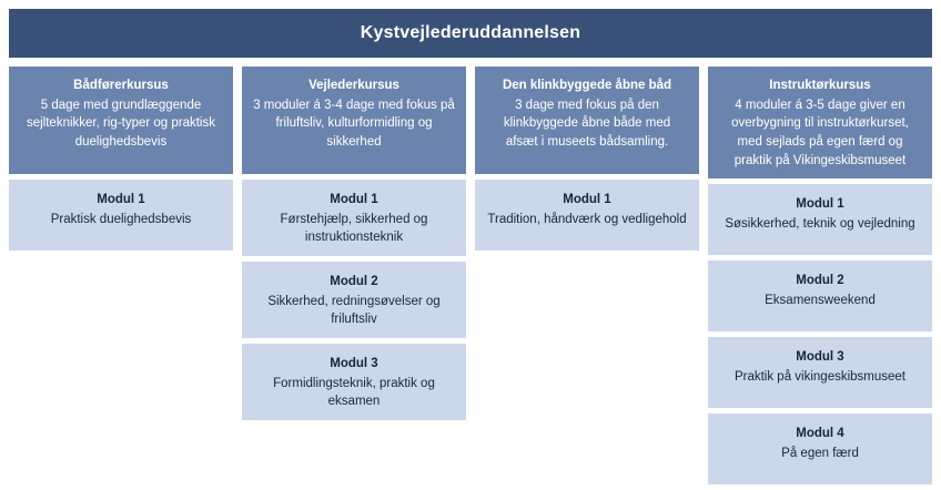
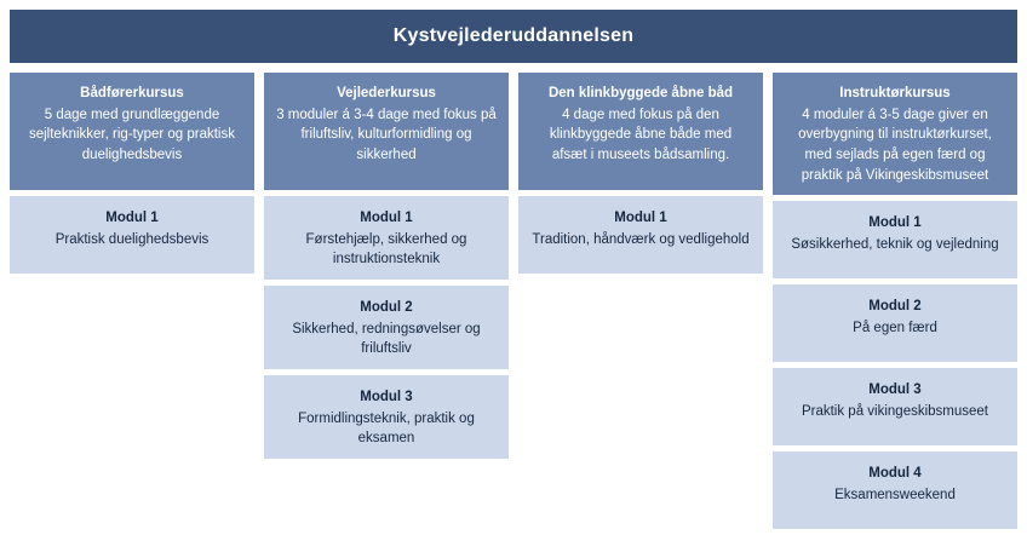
  Kystvejlederuddannelsen
  Bådførerkursus
  5 dage med grundlæggende sejlteknikker, rig-typer og praktisk duelighedsbevis
  Modul 1
  Praktisk duelighedsbevis
  Vejlederkursus
  3 moduler á 3-4 dage med fokus på friluftsliv, kulturformidling og sikkerhed
  Modul 1
  Førstehjælp, sikkerhed og instruktionsteknik
  Modul 2
  Sikkerhed, redningsøvelser og friluftsliv
  Modul 3
  Formidlingsteknik, praktik og eksamen
  Den klinkbyggede åbne båd
- 3 dage med fokus på den klinkbyggede åbne både med afsæt i museets bådsamling.
+ 4 dage med fokus på den klinkbyggede åbne både med afsæt i museets bådsamling.
  Modul 1
  Tradition, håndværk og vedligehold
  Instruktørkursus
  4 moduler á 3-5 dage giver en overbygning til instruktørkurset, med sejlads på egen færd og praktik på Vikingeskibsmuseet
  Modul 1
  Søsikkerhed, teknik og vejledning
  Modul 2
- Eksamensweekend
+ På egen færd
  Modul 3
  Praktik på vikingeskibsmuseet
  Modul 4
- På egen færd
+ Eksamensweekend
